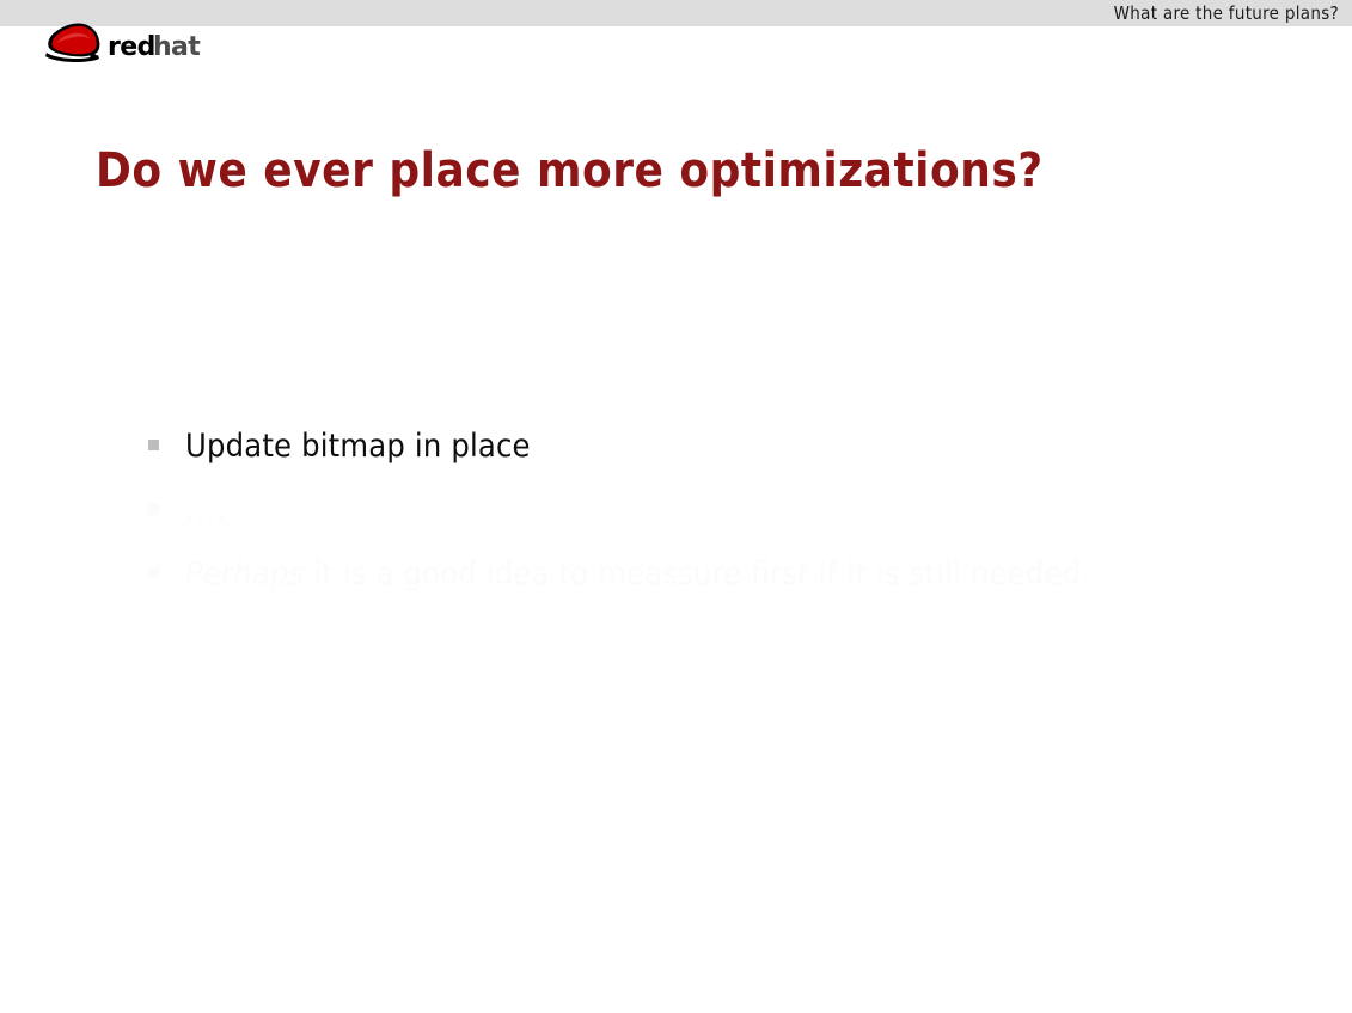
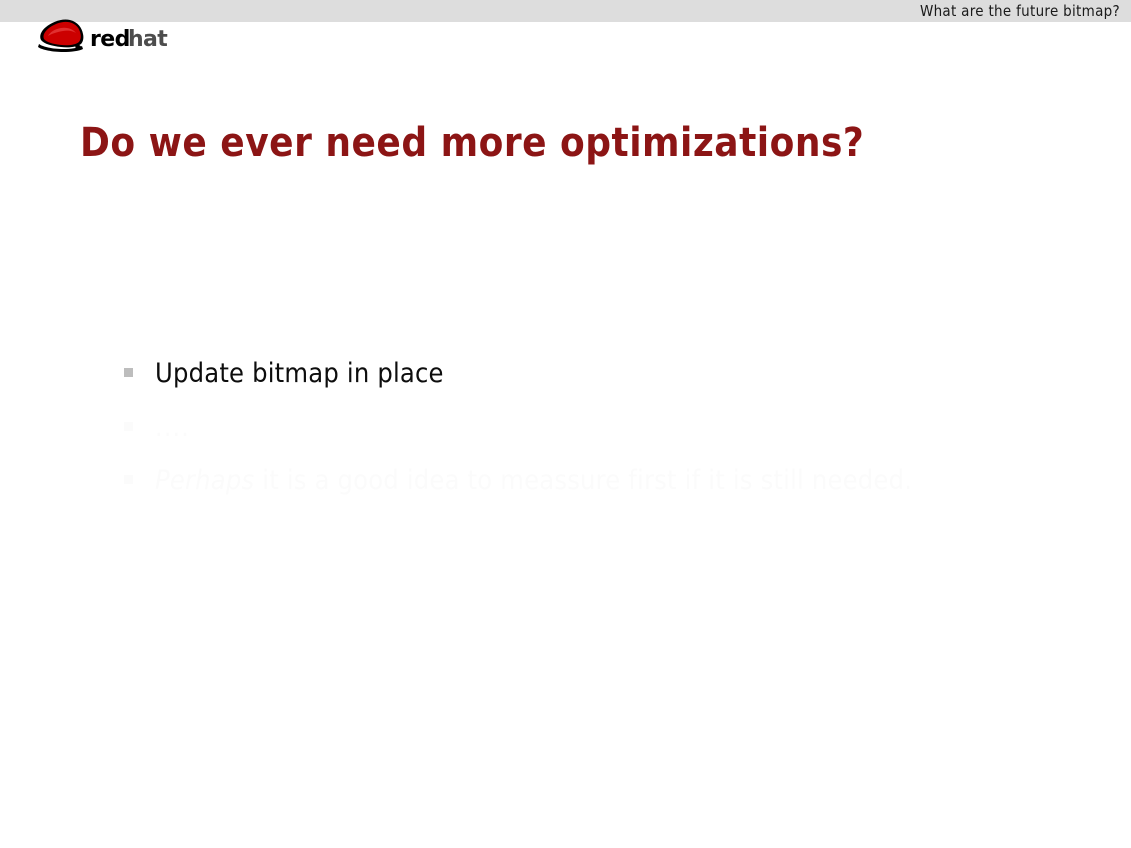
- What are the future plans?
+ What are the future bitmap?
  red
  hat
- Do we ever place more optimizations?
+ Do we ever need more optimizations?
  Update bitmap in place
